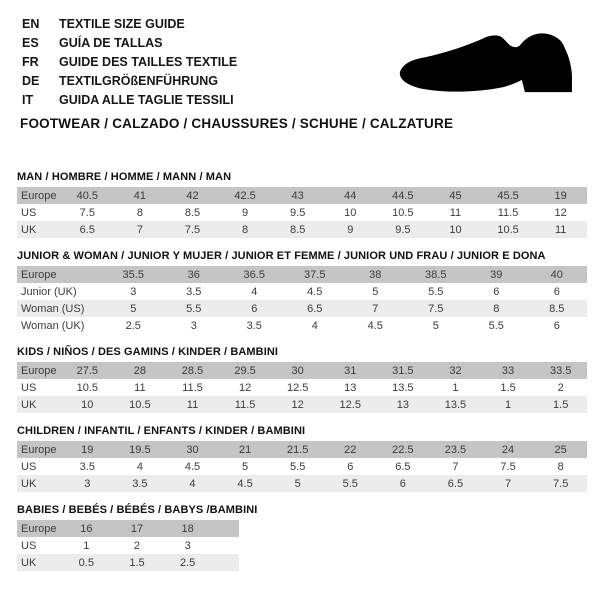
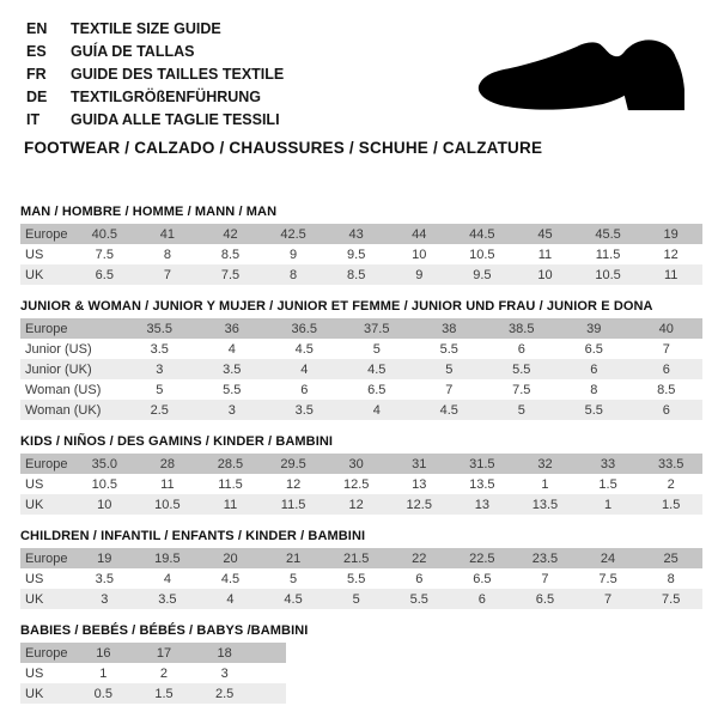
  EN
  TEXTILE SIZE GUIDE
  ES
  GUÍA DE TALLAS
  FR
  GUIDE DES TAILLES TEXTILE
  DE
  TEXTILGRÖßENFÜHRUNG
  IT
  GUIDA ALLE TAGLIE TESSILI
  FOOTWEAR / CALZADO / CHAUSSURES / SCHUHE / CALZATURE
  MAN / HOMBRE / HOMME / MANN / MAN
  Europe	40.5	41	42	42.5	43	44	44.5	45	45.5	19
  US	7.5	8	8.5	9	9.5	10	10.5	11	11.5	12
  UK	6.5	7	7.5	8	8.5	9	9.5	10	10.5	11
  JUNIOR & WOMAN / JUNIOR Y MUJER / JUNIOR ET FEMME / JUNIOR UND FRAU / JUNIOR E DONA
  Europe	35.5	36	36.5	37.5	38	38.5	39	40
+ Junior (US)	3.5	4	4.5	5	5.5	6	6.5	7
  Junior (UK)	3	3.5	4	4.5	5	5.5	6	6
  Woman (US)	5	5.5	6	6.5	7	7.5	8	8.5
  Woman (UK)	2.5	3	3.5	4	4.5	5	5.5	6
  KIDS / NIÑOS / DES GAMINS / KINDER / BAMBINI
- Europe	27.5	28	28.5	29.5	30	31	31.5	32	33	33.5
+ Europe	35.0	28	28.5	29.5	30	31	31.5	32	33	33.5
  US	10.5	11	11.5	12	12.5	13	13.5	1	1.5	2
  UK	10	10.5	11	11.5	12	12.5	13	13.5	1	1.5
  CHILDREN / INFANTIL / ENFANTS / KINDER / BAMBINI
- Europe	19	19.5	30	21	21.5	22	22.5	23.5	24	25
+ Europe	19	19.5	20	21	21.5	22	22.5	23.5	24	25
  US	3.5	4	4.5	5	5.5	6	6.5	7	7.5	8
  UK	3	3.5	4	4.5	5	5.5	6	6.5	7	7.5
  BABIES / BEBÉS / BÉBÉS / BABYS /BAMBINI
  Europe	16	17	18
  US	1	2	3
  UK	0.5	1.5	2.5
